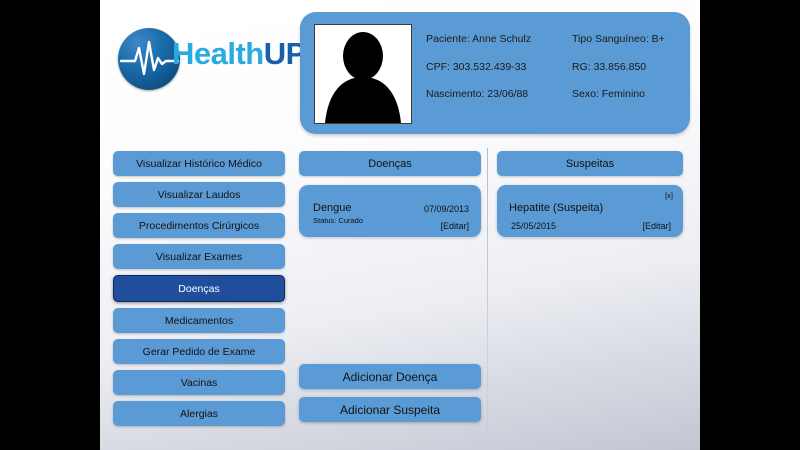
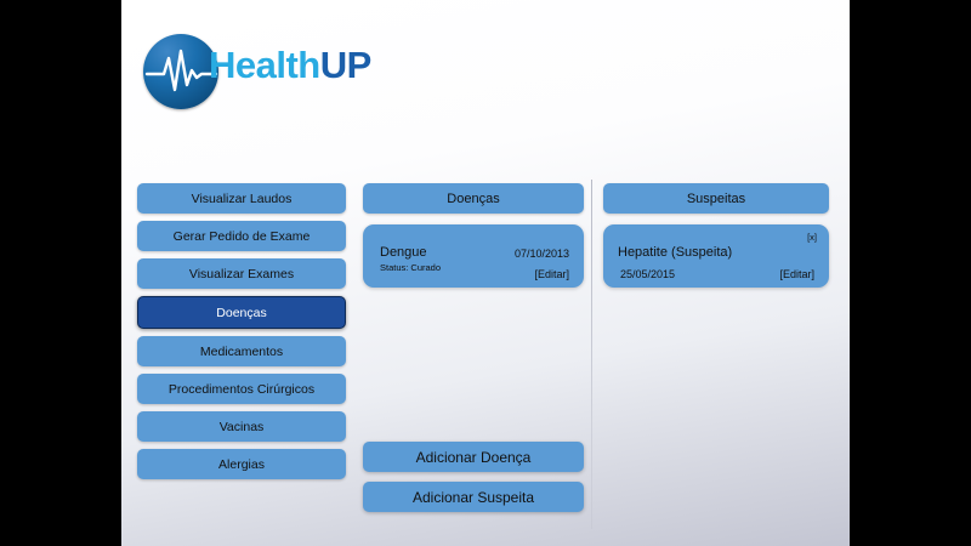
  HealthUP
- Paciente: Anne Schulz
- CPF: 303.532.439-33
- Nascimento: 23/06/88
- Tipo Sanguíneo: B+
- RG: 33.856.850
- Sexo: Feminino
- Visualizar Histórico Médico
  Visualizar Laudos
- Procedimentos Cirúrgicos
+ Gerar Pedido de Exame
  Visualizar Exames
  Doenças
  Medicamentos
- Gerar Pedido de Exame
+ Procedimentos Cirúrgicos
  Vacinas
  Alergias
  Doenças
  Dengue
  Status: Curado
- 07/09/2013
+ 07/10/2013
  [Editar]
  Suspeitas
  [x]
  Hepatite (Suspeita)
  25/05/2015
  [Editar]
  Adicionar Doença
  Adicionar Suspeita
